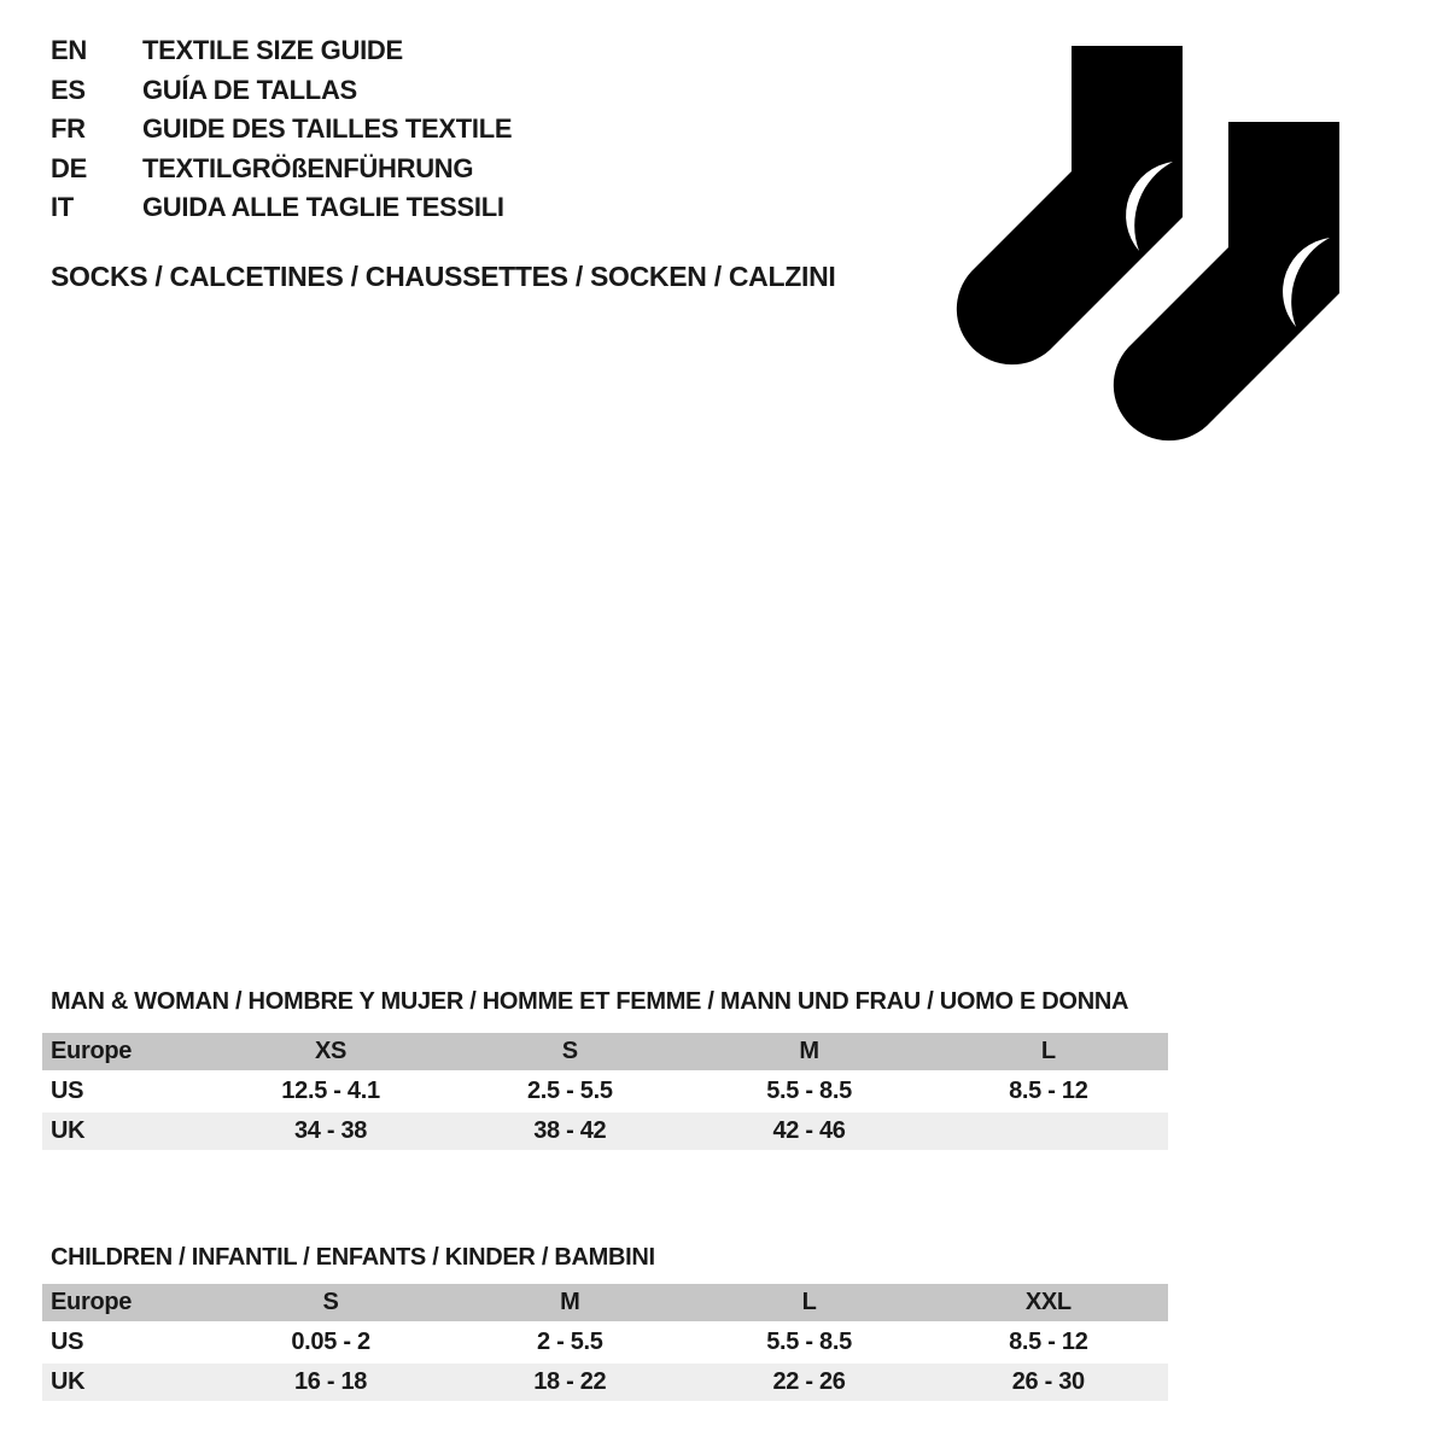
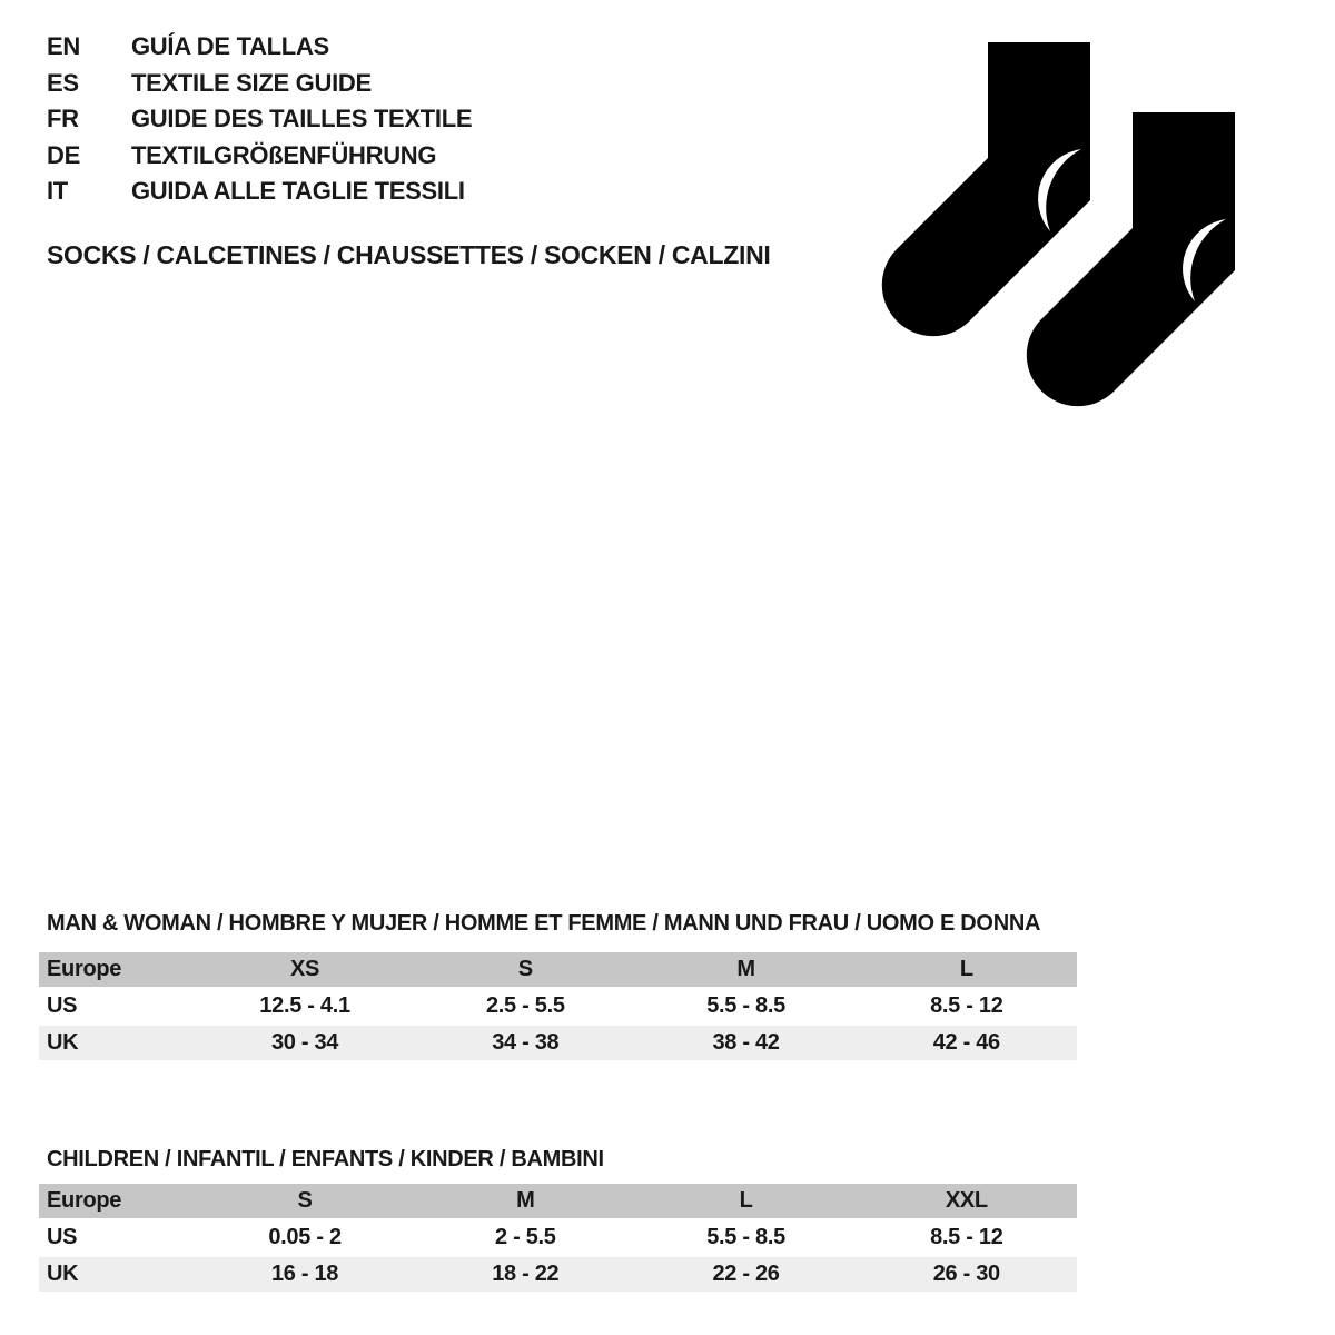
  EN
- TEXTILE SIZE GUIDE
+ GUÍA DE TALLAS
  ES
- GUÍA DE TALLAS
+ TEXTILE SIZE GUIDE
  FR
  GUIDE DES TAILLES TEXTILE
  DE
  TEXTILGRÖßENFÜHRUNG
  IT
  GUIDA ALLE TAGLIE TESSILI
  SOCKS / CALCETINES / CHAUSSETTES / SOCKEN / CALZINI
  MAN & WOMAN / HOMBRE Y MUJER / HOMME ET FEMME / MANN UND FRAU / UOMO E DONNA
  Europe
  XS
  S
  M
  L
  US
  12.5 - 4.1
  2.5 - 5.5
  5.5 - 8.5
  8.5 - 12
  UK
+ 30 - 34
  34 - 38
  38 - 42
  42 - 46
  CHILDREN / INFANTIL / ENFANTS / KINDER / BAMBINI
  Europe
  S
  M
  L
  XXL
  US
  0.05 - 2
  2 - 5.5
  5.5 - 8.5
  8.5 - 12
  UK
  16 - 18
  18 - 22
  22 - 26
  26 - 30
